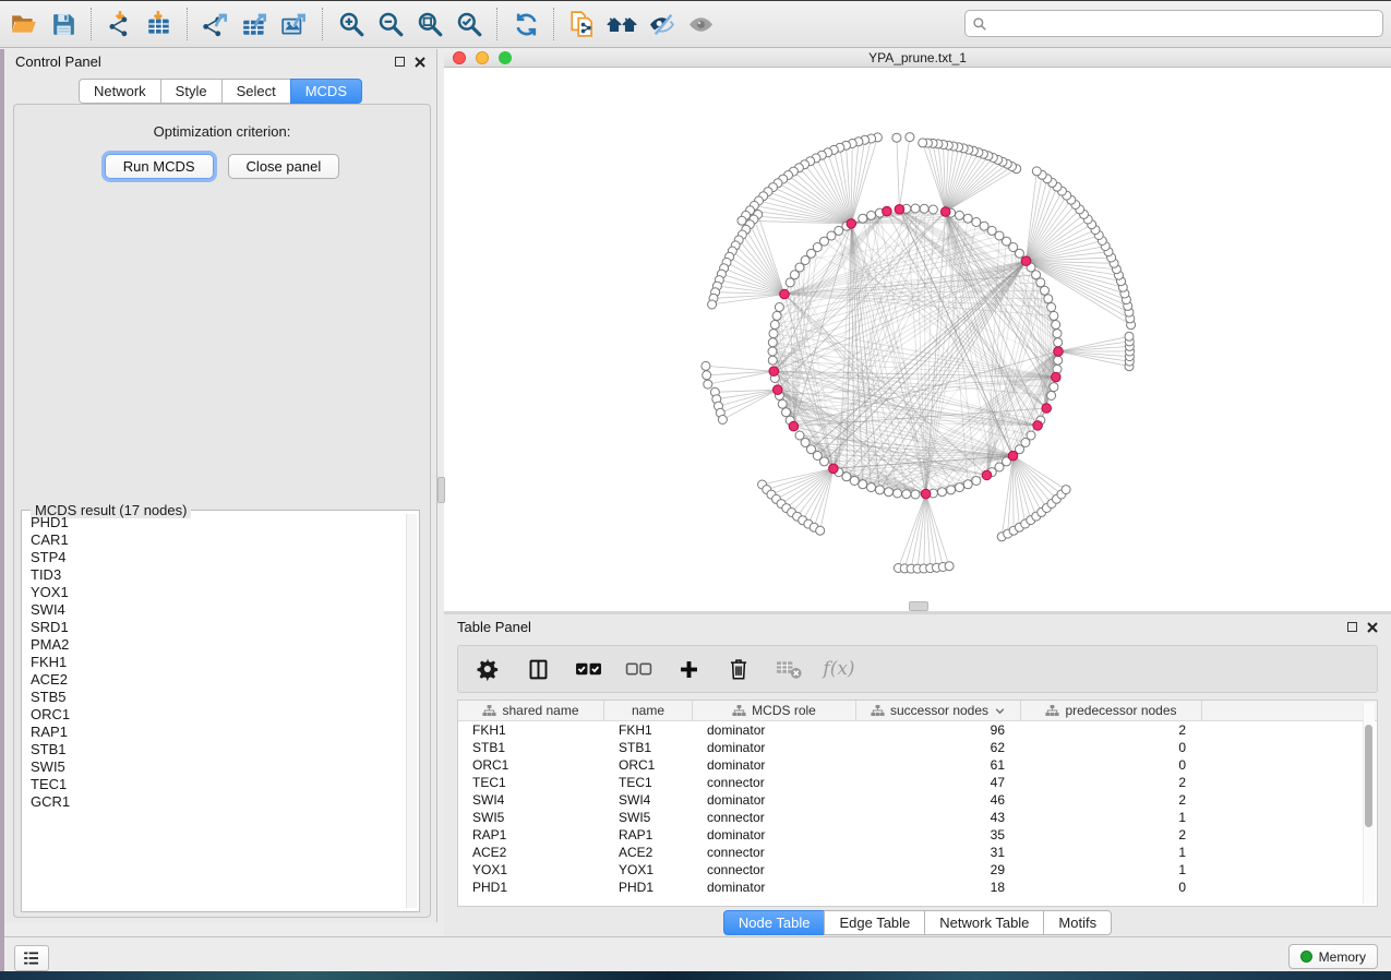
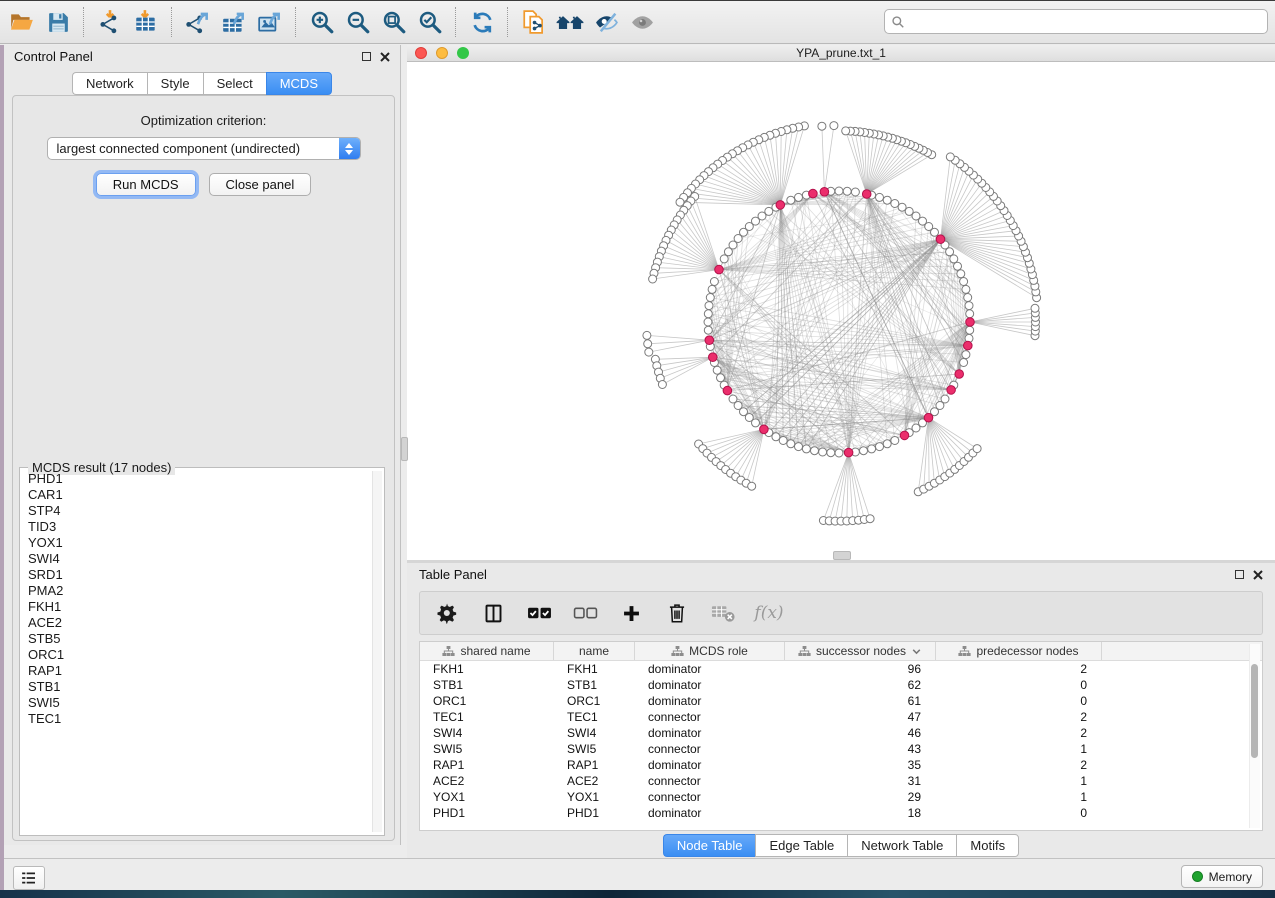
  Control Panel
  Network
  Style
  Select
  MCDS
  Optimization criterion:
+ largest connected component (undirected)
  Run MCDS
  Close panel
  MCDS result (17 nodes)
  PHD1
  CAR1
  STP4
  TID3
  YOX1
  SWI4
  SRD1
  PMA2
  FKH1
  ACE2
  STB5
  ORC1
  RAP1
  STB1
  SWI5
  TEC1
- GCR1
  YPA_prune.txt_1
  Table Panel
  f(x)
  shared name
  name
  MCDS role
  successor nodes
  predecessor nodes
  FKH1
  FKH1
  dominator
  96
  2
  STB1
  STB1
  dominator
  62
  0
  ORC1
  ORC1
  dominator
  61
  0
  TEC1
  TEC1
  connector
  47
  2
  SWI4
  SWI4
  dominator
  46
  2
  SWI5
  SWI5
  connector
  43
  1
  RAP1
  RAP1
  dominator
  35
  2
  ACE2
  ACE2
  connector
  31
  1
  YOX1
  YOX1
  connector
  29
  1
  PHD1
  PHD1
  dominator
  18
  0
  Node Table
  Edge Table
  Network Table
  Motifs
  Memory
